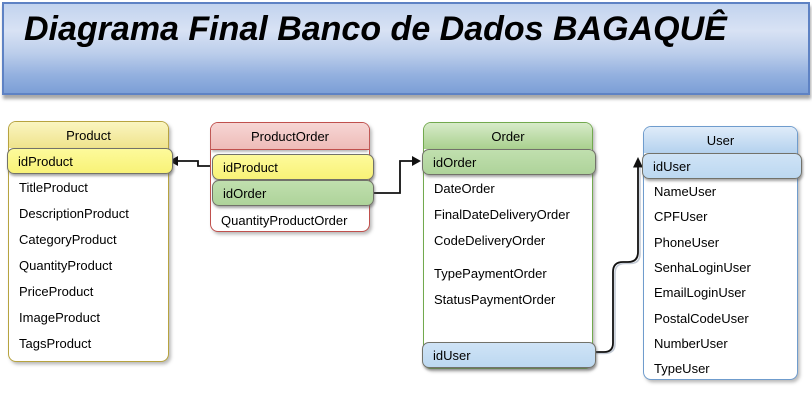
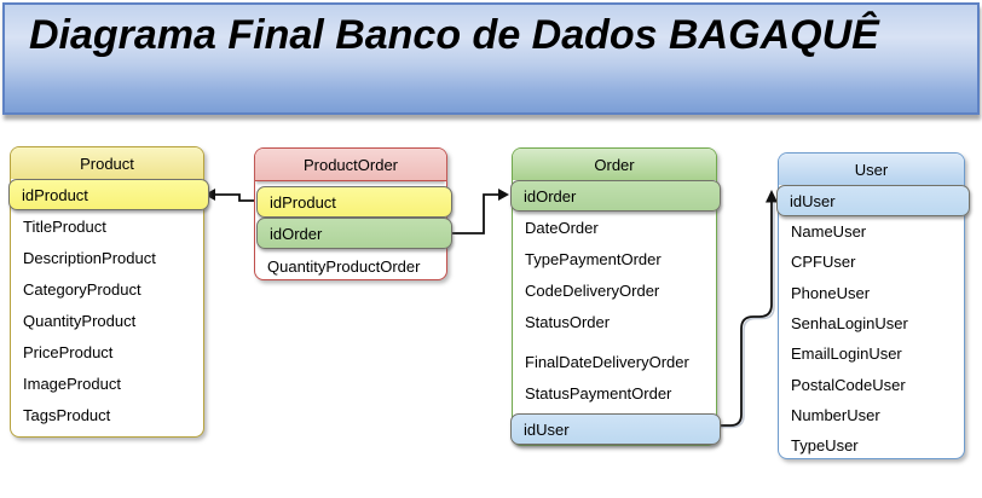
  Diagrama Final Banco de Dados BAGAQUÊ
  Product
  idProduct
  TitleProduct
  DescriptionProduct
  CategoryProduct
  QuantityProduct
  PriceProduct
  ImageProduct
  TagsProduct
  ProductOrder
  idProduct
  idOrder
  QuantityProductOrder
  Order
  idOrder
  DateOrder
- FinalDateDeliveryOrder
+ TypePaymentOrder
  CodeDeliveryOrder
+ StatusOrder
- TypePaymentOrder
+ FinalDateDeliveryOrder
  StatusPaymentOrder
  idUser
  User
  idUser
  NameUser
  CPFUser
  PhoneUser
  SenhaLoginUser
  EmailLoginUser
  PostalCodeUser
  NumberUser
  TypeUser
